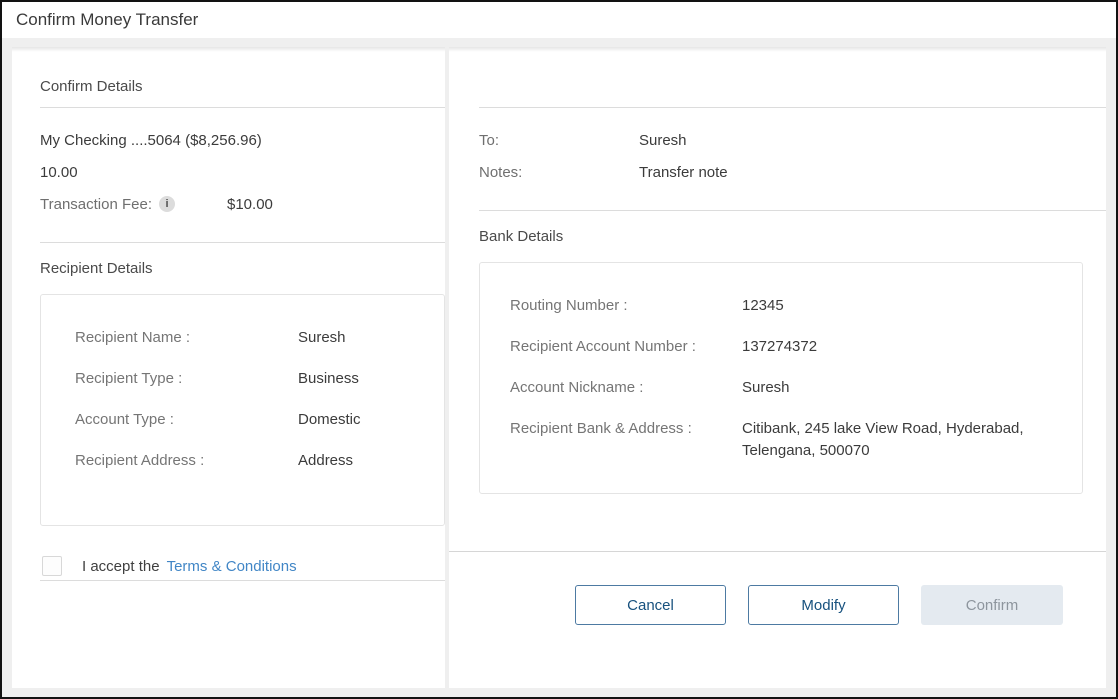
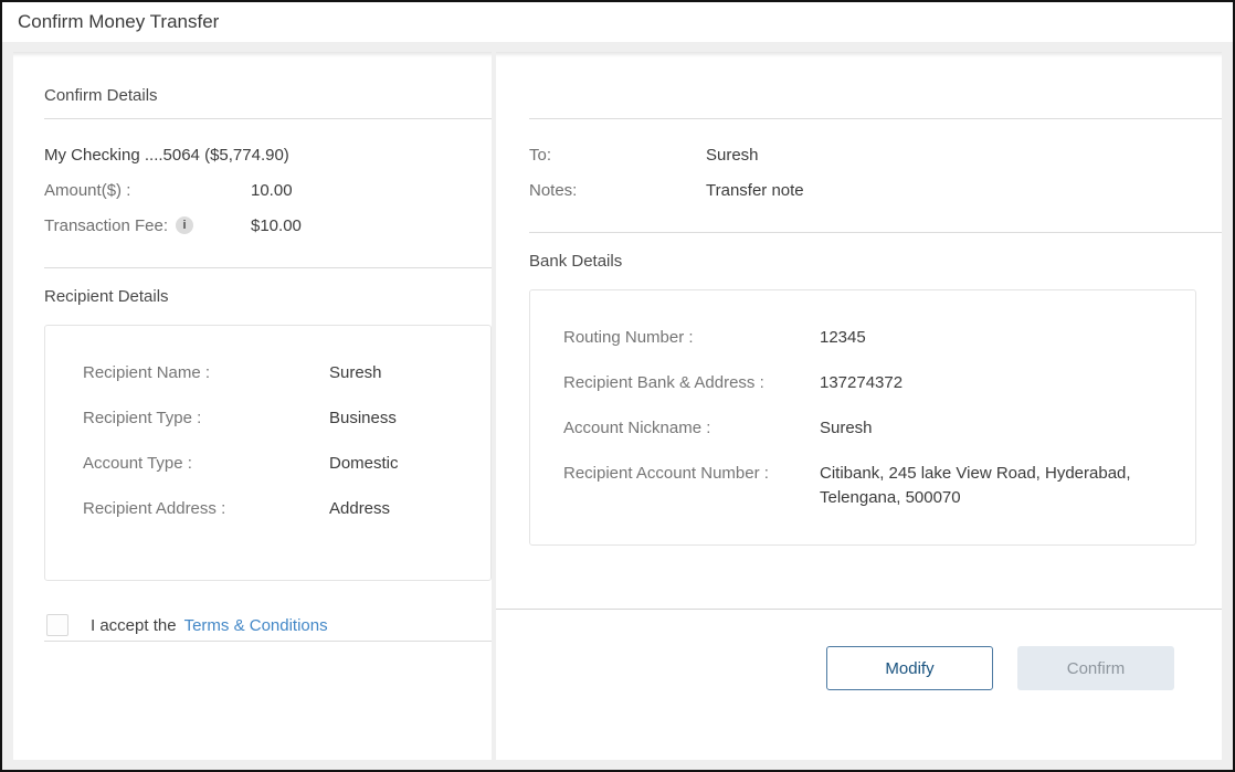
  Confirm Money Transfer
  Confirm Details
- My Checking ....5064 ($8,256.96)
+ My Checking ....5064 ($5,774.90)
+ Amount($) :
  10.00
  Transaction Fee:
  i
  $10.00
  Recipient Details
  Recipient Name :
  Suresh
  Recipient Type :
  Business
  Account Type :
  Domestic
  Recipient Address :
  Address
  I accept the
  Terms & Conditions
  To:
  Suresh
  Notes:
  Transfer note
  Bank Details
  Routing Number :
  12345
- Recipient Account Number :
+ Recipient Bank & Address :
  137274372
  Account Nickname :
  Suresh
- Recipient Bank & Address :
+ Recipient Account Number :
  Citibank, 245 lake View Road, Hyderabad, Telengana, 500070
- Cancel
  Modify
  Confirm
